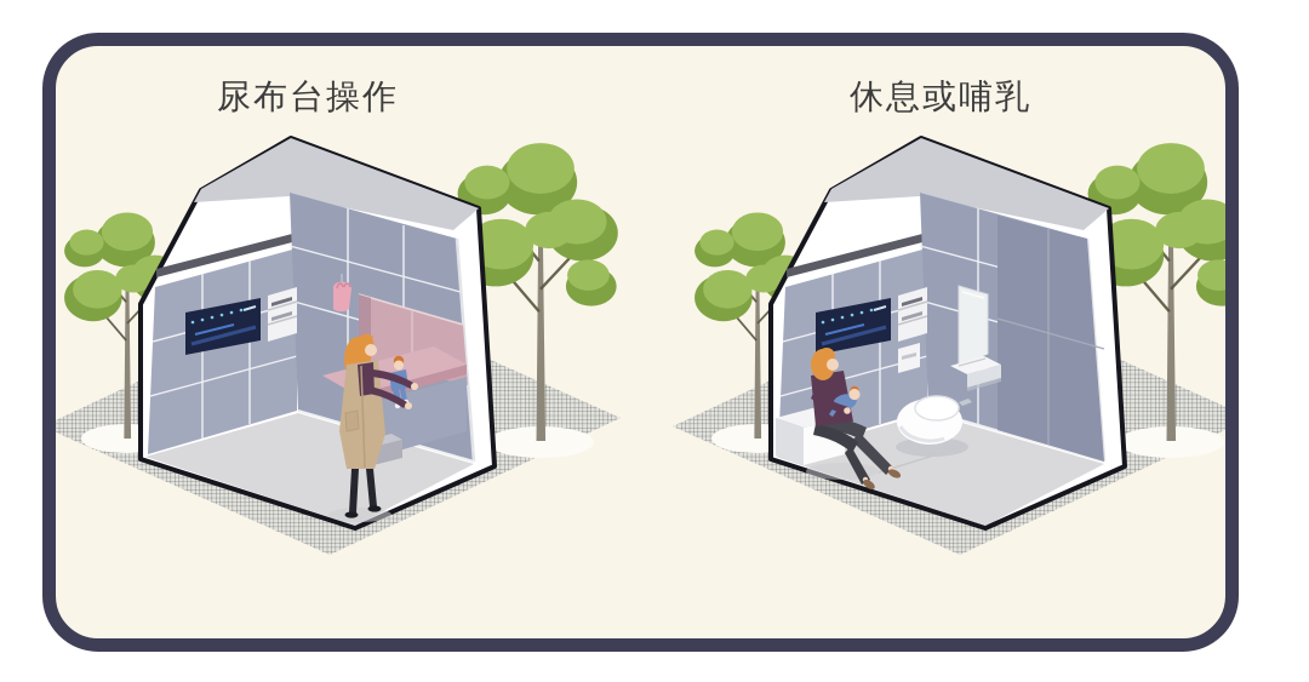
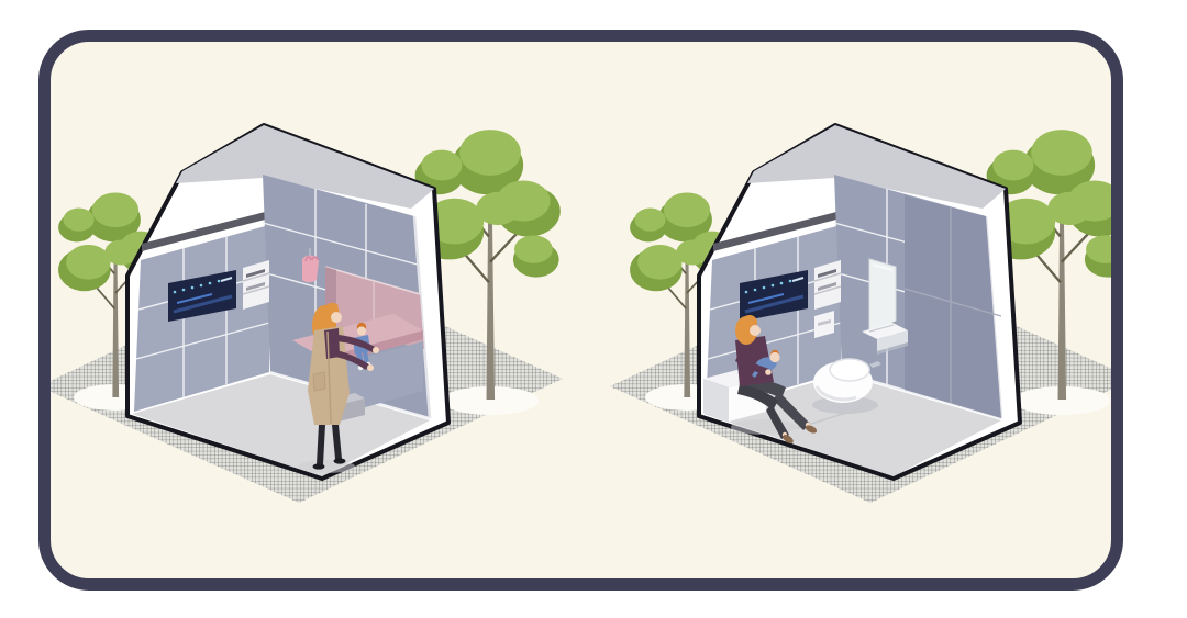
- 尿布台操作
- 休息或哺乳
